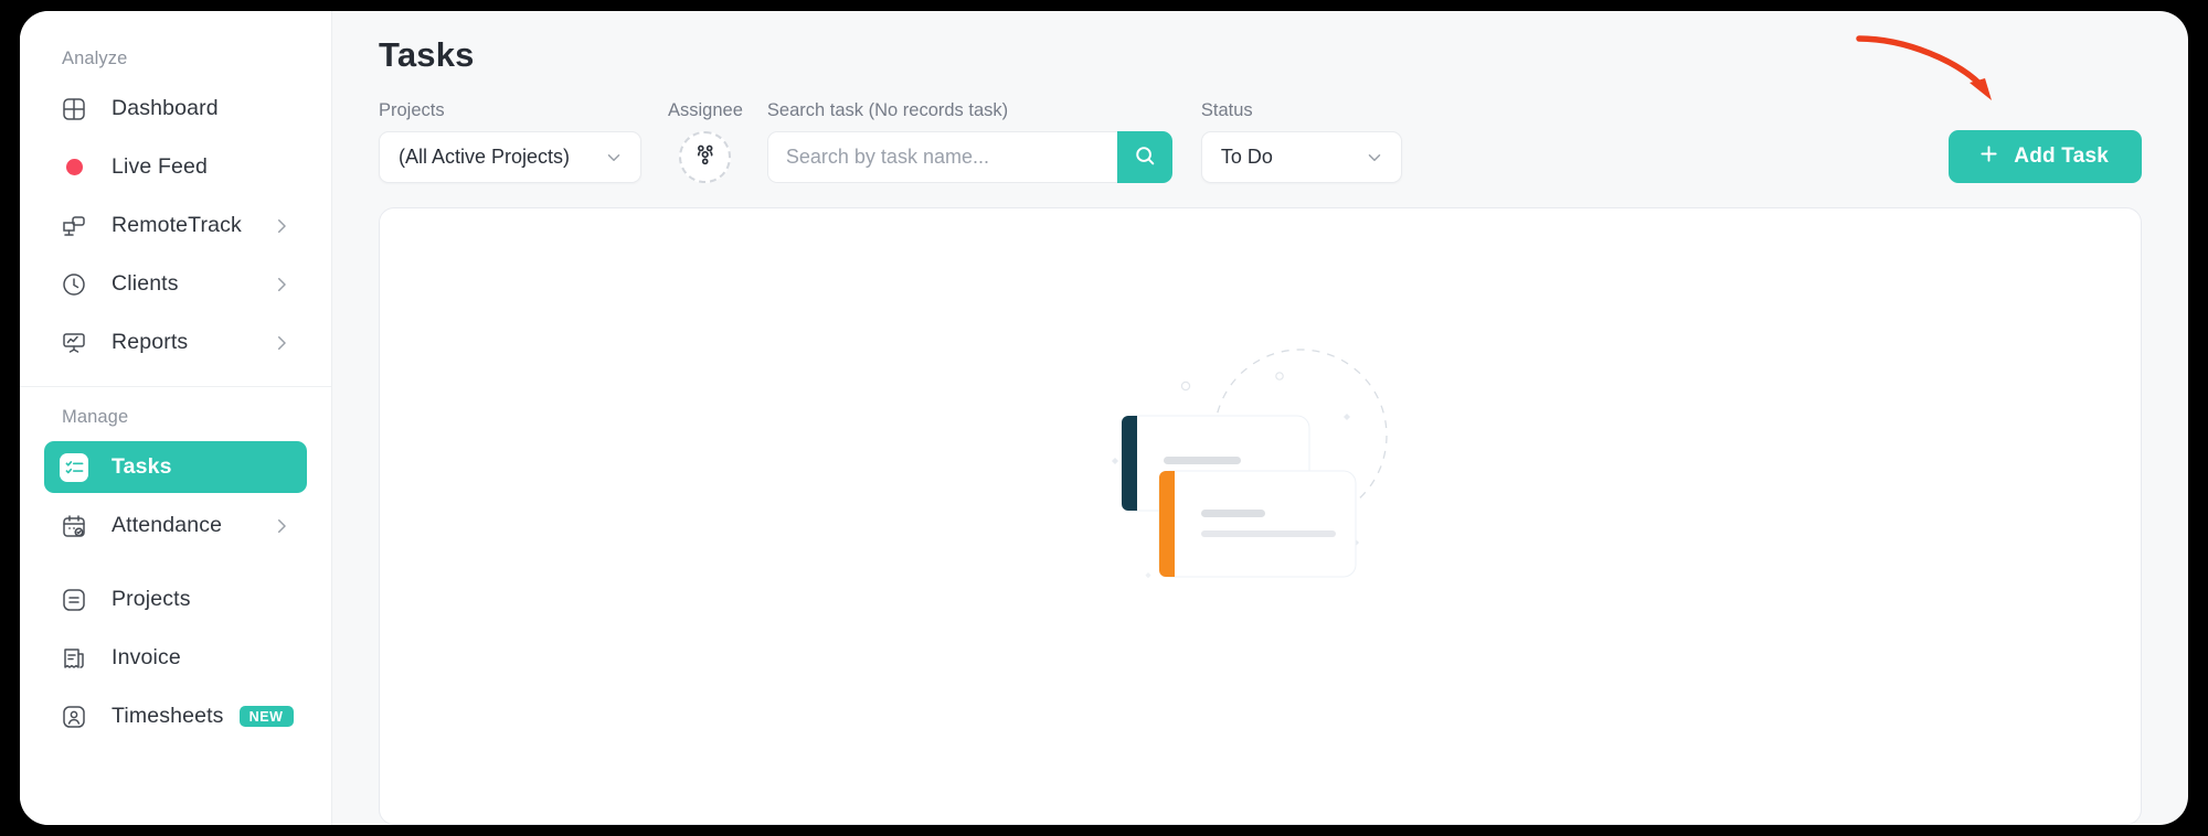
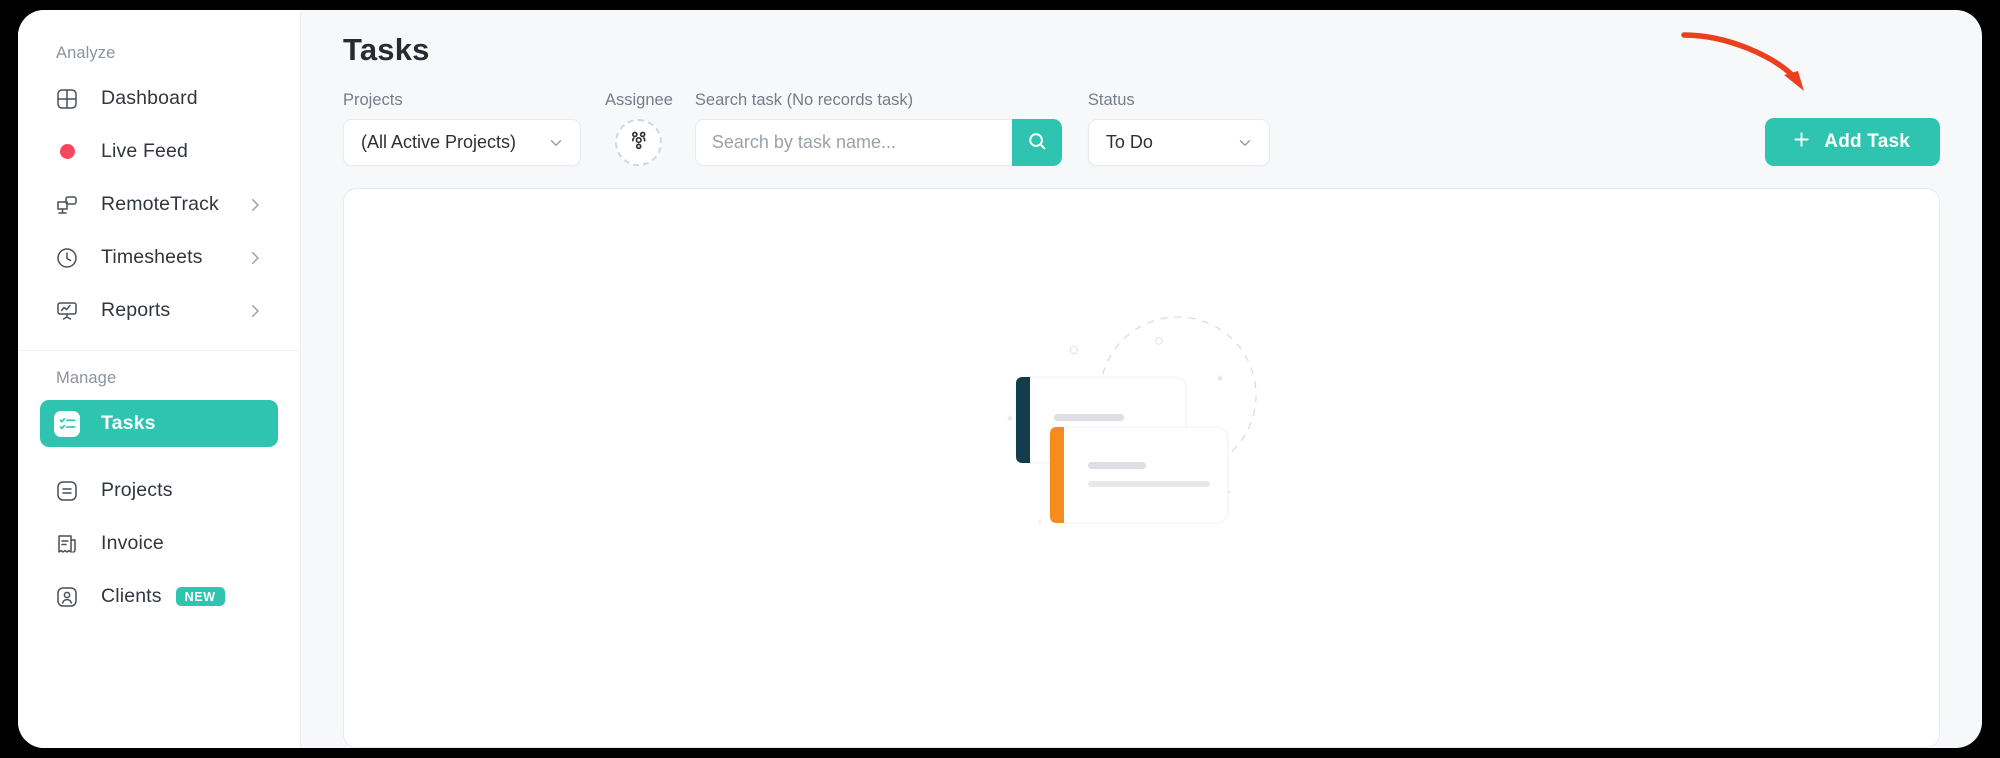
  Analyze
  Dashboard
  Live Feed
  RemoteTrack
- Clients
+ Timesheets
  Reports
  Manage
  Tasks
- Attendance
  Projects
  Invoice
- Timesheets
+ Clients
  NEW
  Tasks
  Projects
  (All Active Projects)
  Assignee
  Search task (No records task)
  Search by task name...
  Status
  To Do
  Add Task
